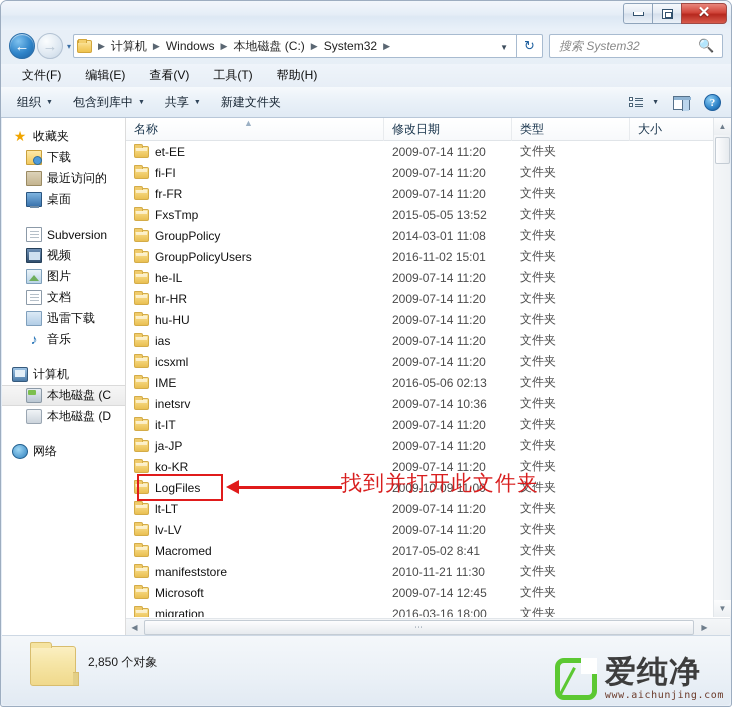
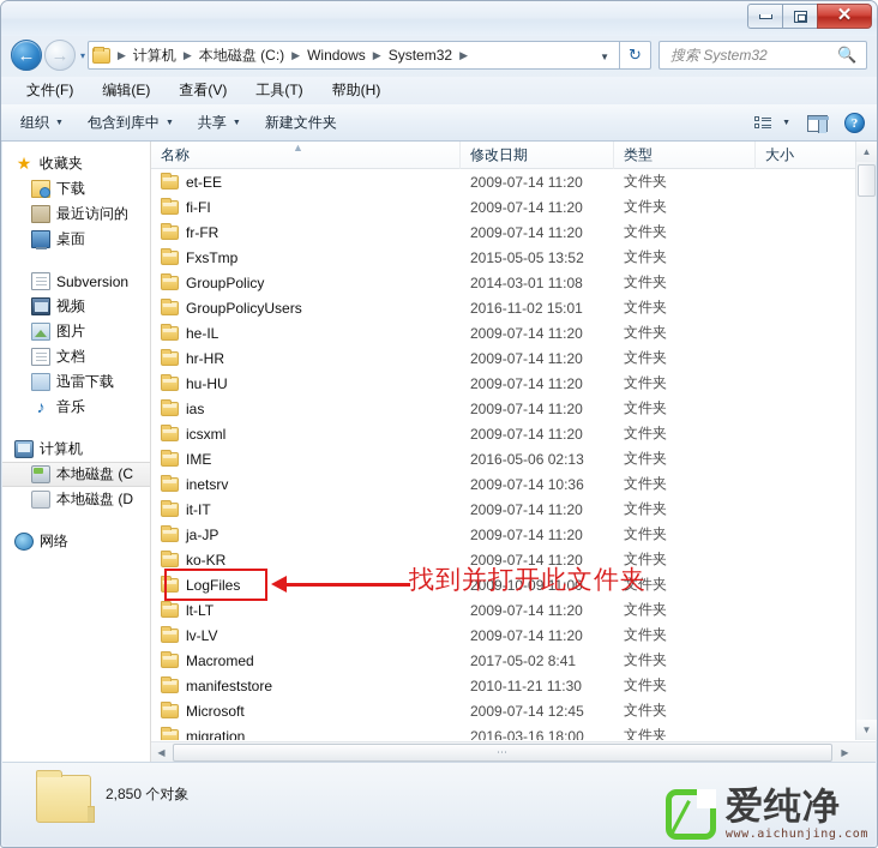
  ✕
  ←
  →
  ▾
  ▶
  计算机
  ▶
- Windows
+ 本地磁盘 (C:)
  ▶
- 本地磁盘 (C:)
+ Windows
  ▶
  System32
  ▶
  ▼
  ↻
  搜索 System32
  🔍
  文件(F)
  编辑(E)
  查看(V)
  工具(T)
  帮助(H)
  组织
  包含到库中
  共享
  新建文件夹
  ?
  ★
  收藏夹
  下载
  最近访问的
  桌面
  Subversion
  视频
  图片
  文档
  迅雷下载
  ♪
  音乐
  计算机
  本地磁盘 (C
  本地磁盘 (D
  网络
  名称
  ▲
  修改日期
  类型
  大小
  et-EE
  2009-07-14 11:20
  文件夹
  fi-FI
  2009-07-14 11:20
  文件夹
  fr-FR
  2009-07-14 11:20
  文件夹
  FxsTmp
  2015-05-05 13:52
  文件夹
  GroupPolicy
  2014-03-01 11:08
  文件夹
  GroupPolicyUsers
  2016-11-02 15:01
  文件夹
  he-IL
  2009-07-14 11:20
  文件夹
  hr-HR
  2009-07-14 11:20
  文件夹
  hu-HU
  2009-07-14 11:20
  文件夹
  ias
  2009-07-14 11:20
  文件夹
  icsxml
  2009-07-14 11:20
  文件夹
  IME
  2016-05-06 02:13
  文件夹
  inetsrv
  2009-07-14 10:36
  文件夹
  it-IT
  2009-07-14 11:20
  文件夹
  ja-JP
  2009-07-14 11:20
  文件夹
  ko-KR
  2009-07-14 11:20
  文件夹
  LogFiles
  2009-10-09 11:00
  文件夹
  lt-LT
  2009-07-14 11:20
  文件夹
  lv-LV
  2009-07-14 11:20
  文件夹
  Macromed
  2017-05-02 8:41
  文件夹
  manifeststore
  2010-11-21 11:30
  文件夹
  Microsoft
  2009-07-14 12:45
  文件夹
  migration
  2016-03-16 18:00
  文件夹
  ▲
  ▼
  ◀
  ⋯
  ▶
  找到并打开此文件夹
  2,850 个对象
  爱纯净
  www.aichunjing.com
